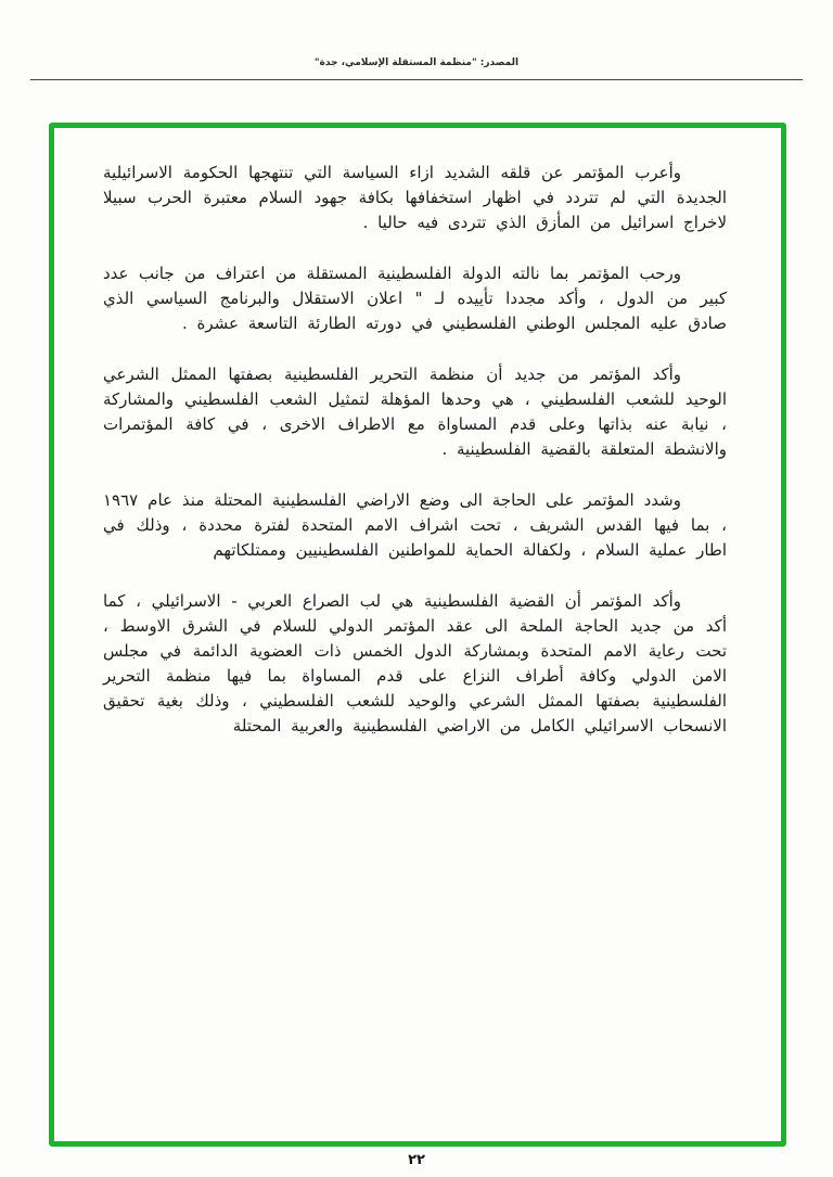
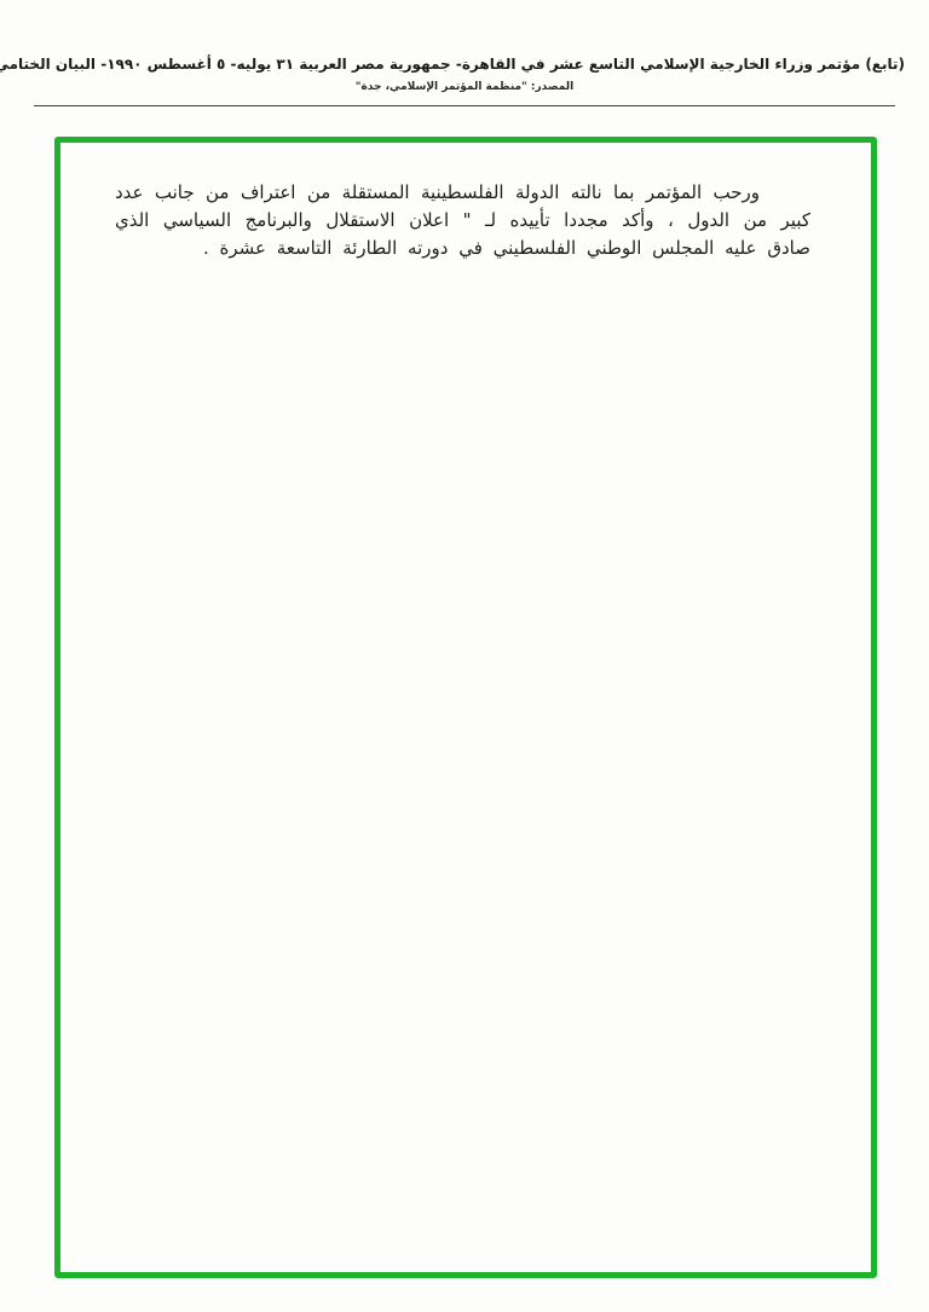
+ (تابع) مؤتمر وزراء الخارجية الإسلامي التاسع عشر في القاهرة- جمهورية مصر العربية ٣١ يوليه- ٥ أغسطس ١٩٩٠- البيان الختامي
- المصدر: "منظمة المستقلة الإسلامي، جدة"
+ المصدر: "منظمة المؤتمر الإسلامي، جدة"
- وأعرب المؤتمر عن قلقه الشديد ازاء السياسة التي تنتهجها الحكومة الاسرائيلية الجديدة التي لم تتردد في اظهار استخفافها بكافة جهود السلام معتبرة الحرب سبيلا لاخراج اسرائيل من المأزق الذي تتردى فيه حاليا .
  ورحب المؤتمر بما نالته الدولة الفلسطينية المستقلة من اعتراف من جانب عدد كبير من الدول ، وأكد مجددا تأييده لـ " اعلان الاستقلال والبرنامج السياسي الذي صادق عليه المجلس الوطني الفلسطيني في دورته الطارئة التاسعة عشرة .
- وأكد المؤتمر من جديد أن منظمة التحرير الفلسطينية بصفتها الممثل الشرعي الوحيد للشعب الفلسطيني ، هي وحدها المؤهلة لتمثيل الشعب الفلسطيني والمشاركة ، نيابة عنه بذاتها وعلى قدم المساواة مع الاطراف الاخرى ، في كافة المؤتمرات والانشطة المتعلقة بالقضية الفلسطينية .
- وشدد المؤتمر على الحاجة الى وضع الاراضي الفلسطينية المحتلة منذ عام ١٩٦٧ ، بما فيها القدس الشريف ، تحت اشراف الامم المتحدة لفترة محددة ، وذلك في اطار عملية السلام ، ولكفالة الحماية للمواطنين الفلسطينيين وممتلكاتهم
- وأكد المؤتمر أن القضية الفلسطينية هي لب الصراع العربي - الاسرائيلي ، كما أكد من جديد الحاجة الملحة الى عقد المؤتمر الدولي للسلام في الشرق الاوسط ، تحت رعاية الامم المتحدة وبمشاركة الدول الخمس ذات العضوية الدائمة في مجلس الامن الدولي وكافة أطراف النزاع على قدم المساواة بما فيها منظمة التحرير الفلسطينية بصفتها الممثل الشرعي والوحيد للشعب الفلسطيني ، وذلك بغية تحقيق الانسحاب الاسرائيلي الكامل من الاراضي الفلسطينية والعربية المحتلة
- ٢٢
